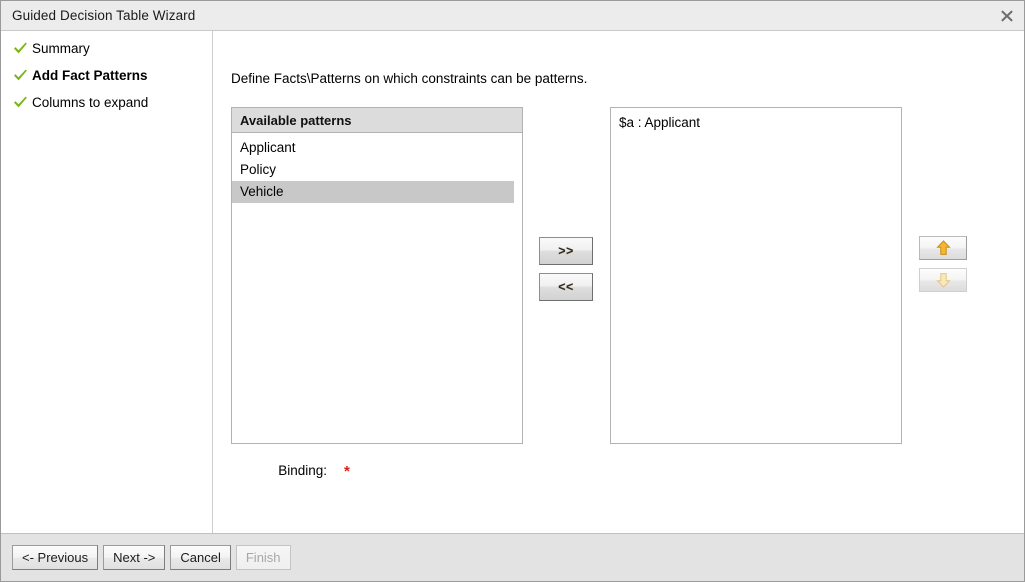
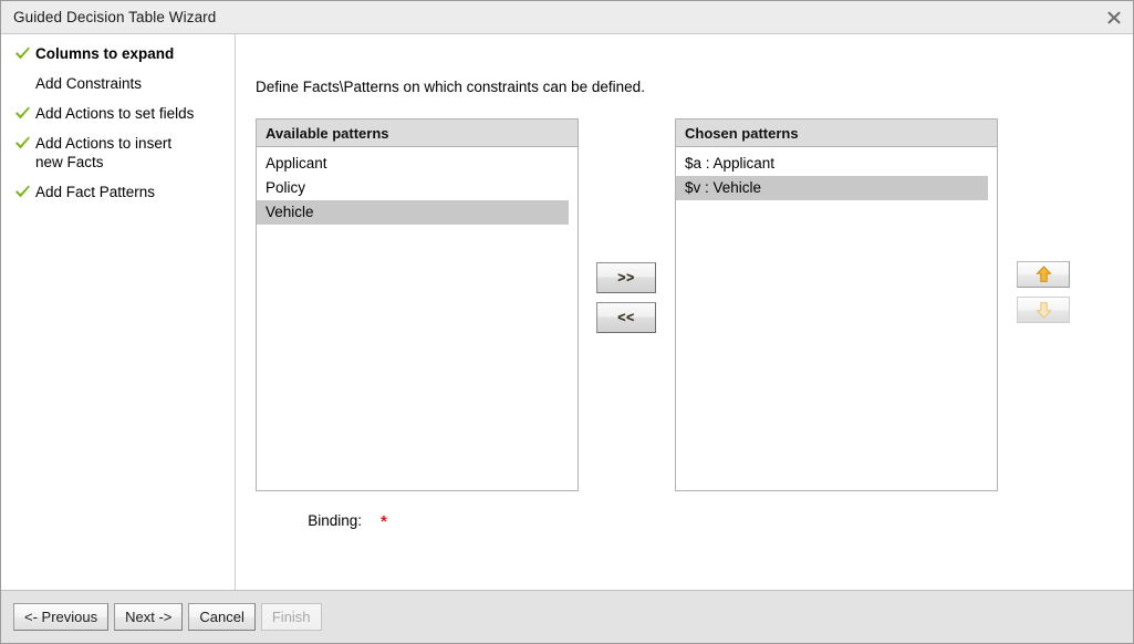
  Guided Decision Table Wizard
- Summary
- Add Fact Patterns
+ Columns to expand
+ Add Constraints
+ Add Actions to set fields
+ Add Actions to insert new Facts
- Columns to expand
+ Add Fact Patterns
- Define Facts\Patterns on which constraints can be patterns.
+ Define Facts\Patterns on which constraints can be defined.
  Available patterns
  Applicant
  Policy
  Vehicle
  >>
  <<
+ Chosen patterns
  $a : Applicant
+ $v : Vehicle
  Binding:
  *
  <- Previous
  Next ->
  Cancel
  Finish
